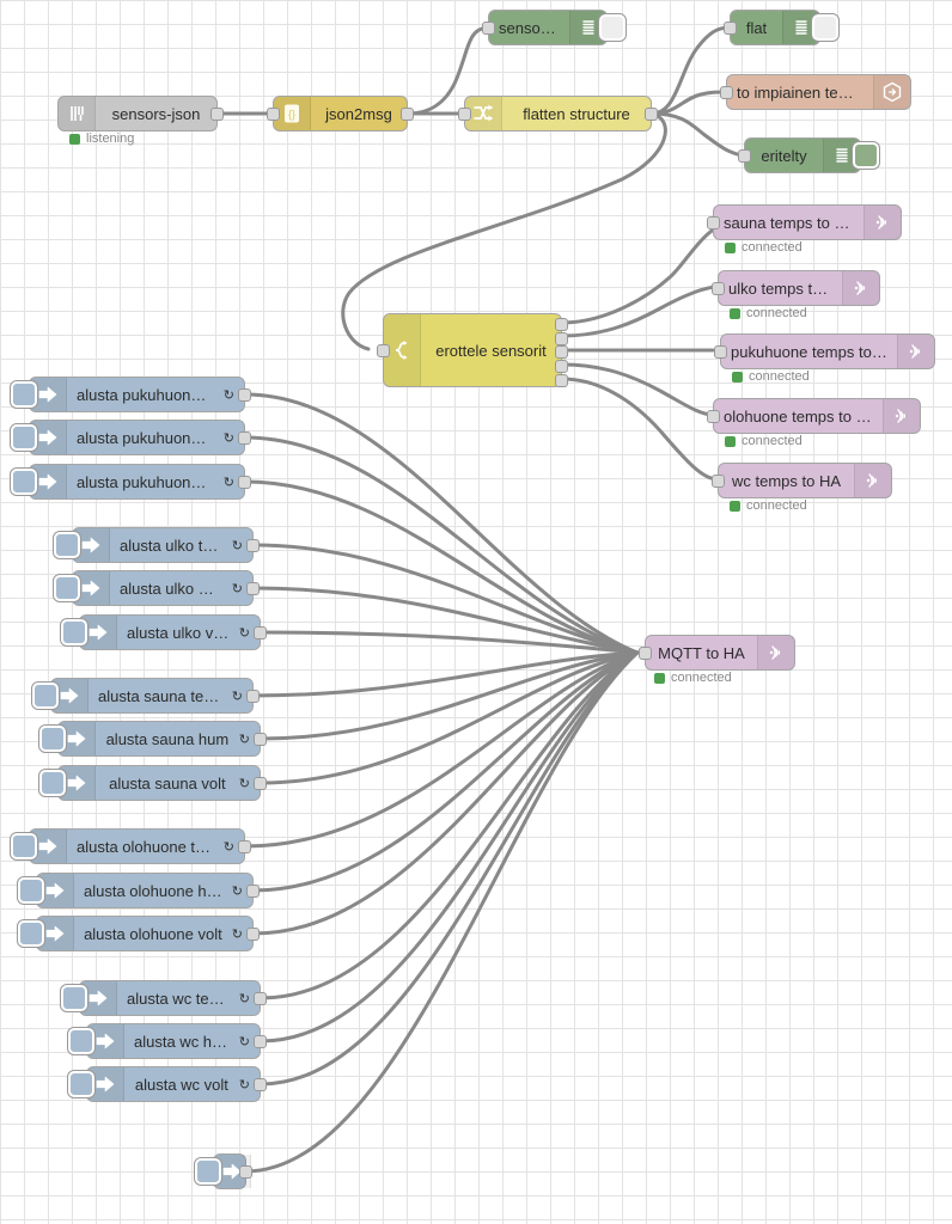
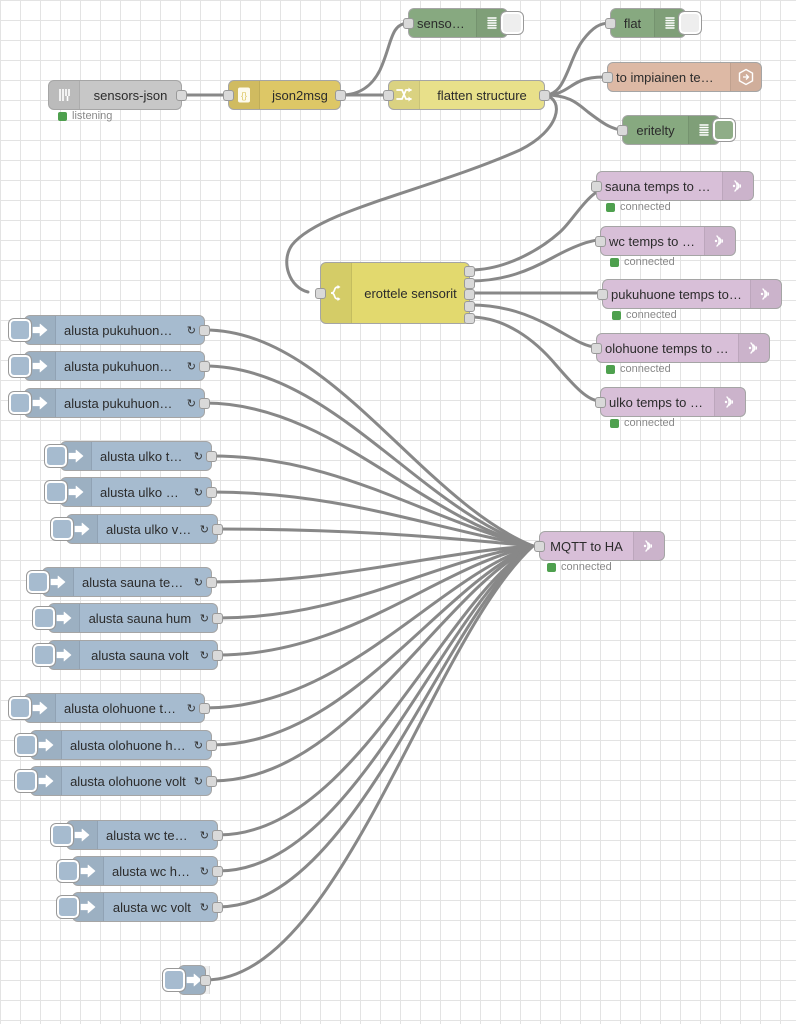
  sensors-json
  listening
  {}
  json2msg
  flatten structure
  sensors-in
  flat
  to impiainen temps
  eritelty
  erottele sensorit
  sauna temps to HA
  connected
- ulko temps to HA
+ wc temps to HA
  connected
  pukuhuone temps to HA
  connected
  olohuone temps to HA
  connected
- wc temps to HA
+ ulko temps to HA
  connected
  MQTT to HA
  connected
  alusta pukuhuone tem
  ↻
  alusta pukuhuone hu
  ↻
  alusta pukuhuone vol
  ↻
  alusta ulko temp
  ↻
  alusta ulko hum
  ↻
  alusta ulko volt
  ↻
  alusta sauna temp
  ↻
  alusta sauna hum
  ↻
  alusta sauna volt
  ↻
  alusta olohuone temp
  ↻
  alusta olohuone hum
  ↻
  alusta olohuone volt
  ↻
  alusta wc temp
  ↻
  alusta wc hum
  ↻
  alusta wc volt
  ↻
